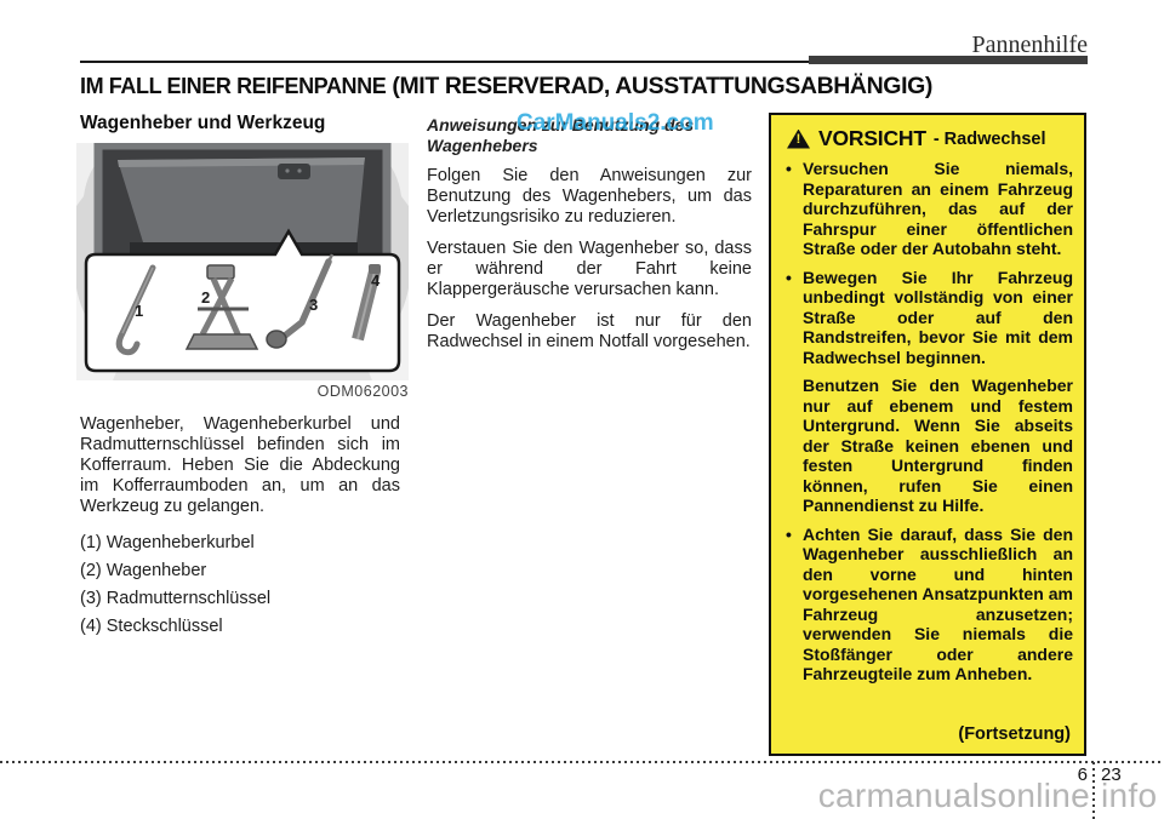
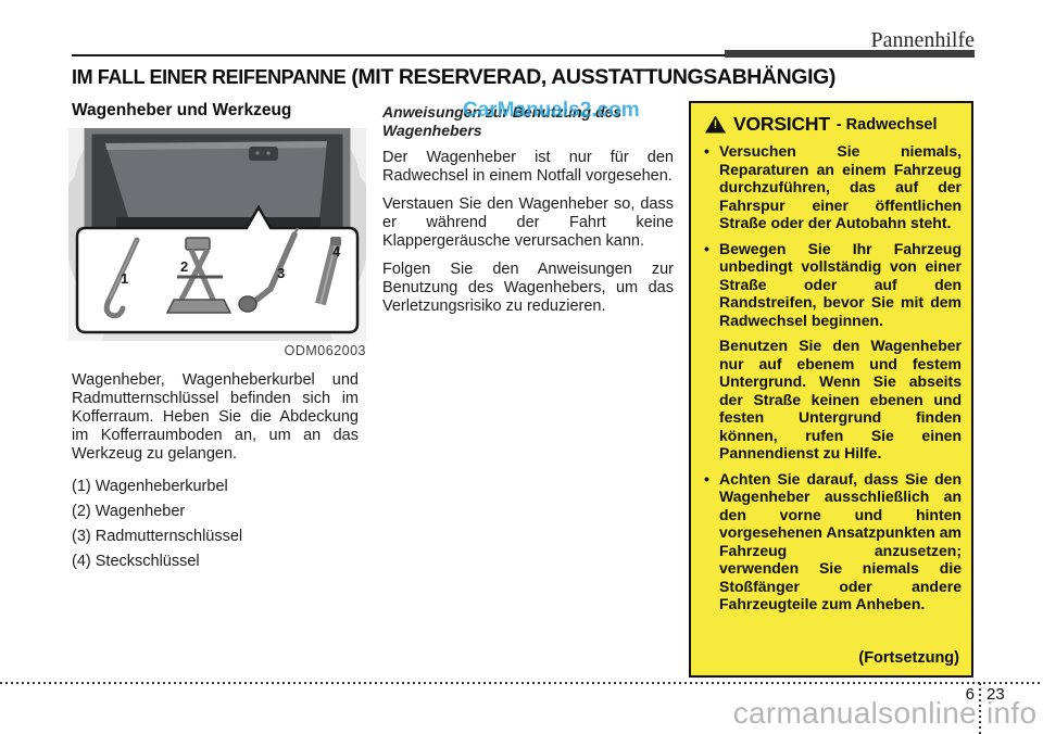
  Pannenhilfe
  IM FALL EINER REIFENPANNE (MIT RESERVERAD, AUSSTATTUNGSABHÄNGIG)
  Wagenheber und Werkzeug
  1
  2
  3
  4
  ODM062003
  Wagenheber, Wagenheberkurbel und Radmutternschlüssel befinden sich im Kofferraum. Heben Sie die Abdeckung im Kofferraumboden an, um an das Werkzeug zu gelangen.
  (1) Wagenheberkurbel
  (2) Wagenheber
  (3) Radmutternschlüssel
  (4) Steckschlüssel
  Anweisungen zur Benutzung des Wagenhebers
  CarManuals2.com
- Folgen Sie den Anweisungen zur Benutzung des Wagenhebers, um das Verletzungsrisiko zu reduzieren.
+ Der Wagenheber ist nur für den Radwechsel in einem Notfall vorgesehen.
  Verstauen Sie den Wagenheber so, dass er während der Fahrt keine Klappergeräusche verursachen kann.
- Der Wagenheber ist nur für den Radwechsel in einem Notfall vorgesehen.
+ Folgen Sie den Anweisungen zur Benutzung des Wagenhebers, um das Verletzungsrisiko zu reduzieren.
  VORSICHT
  - Radwechsel
  Versuchen Sie niemals, Reparaturen an einem Fahrzeug durchzuführen, das auf der Fahrspur einer öffentlichen Straße oder der Autobahn steht.
  Bewegen Sie Ihr Fahrzeug unbedingt vollständig von einer Straße oder auf den Randstreifen, bevor Sie mit dem Radwechsel beginnen.
  Benutzen Sie den Wagenheber nur auf ebenem und festem Untergrund. Wenn Sie abseits der Straße keinen ebenen und festen Untergrund finden können, rufen Sie einen Pannendienst zu Hilfe.
  Achten Sie darauf, dass Sie den Wagenheber ausschließlich an den vorne und hinten vorgesehenen Ansatzpunkten am Fahrzeug anzusetzen; verwenden Sie niemals die Stoßfänger oder andere Fahrzeugteile zum Anheben.
  (Fortsetzung)
  6
  23
  carmanualsonline
  info
